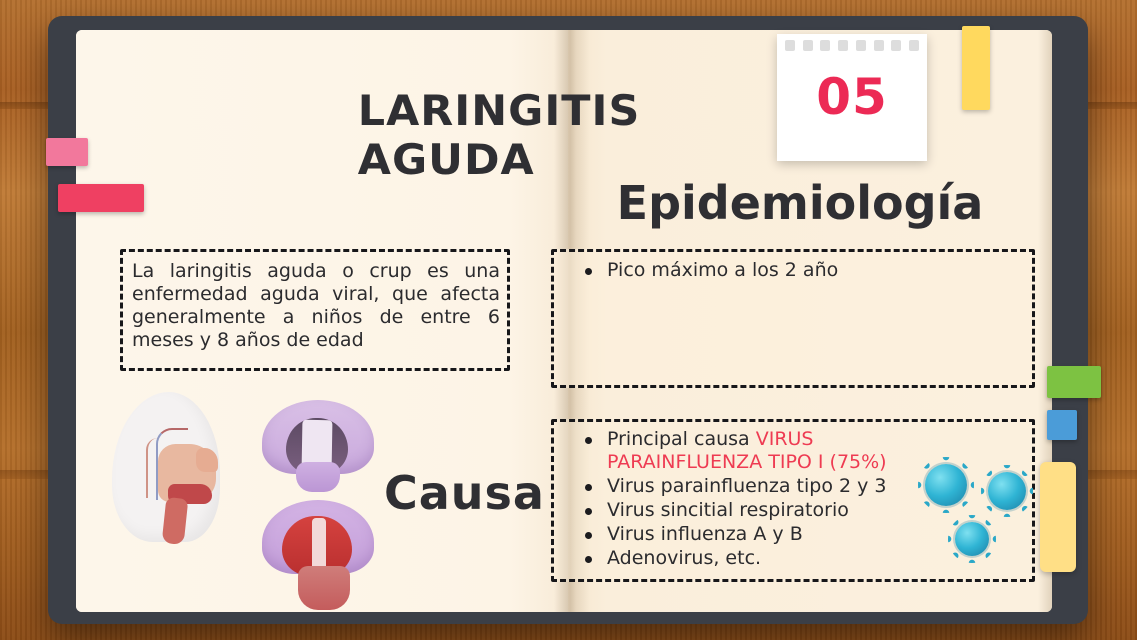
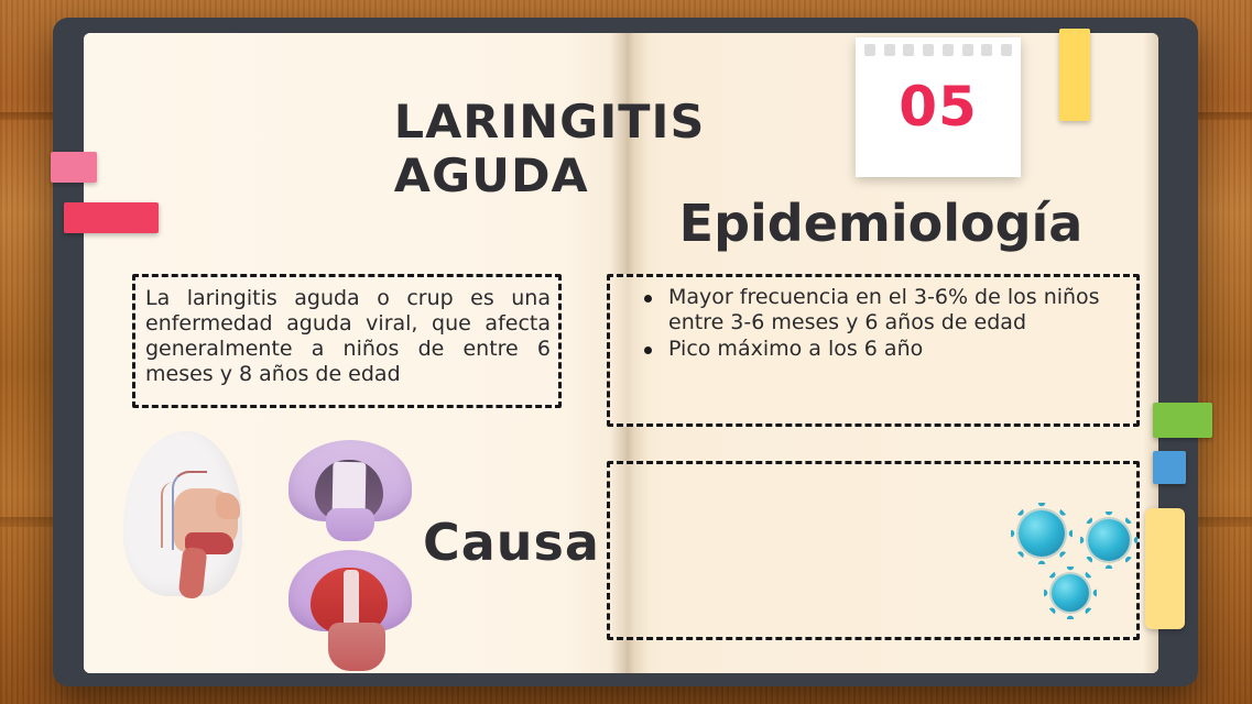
  05
  LARINGITIS AGUDA
  Epidemiología
  Causa
  La laringitis aguda o crup es una enfermedad aguda viral, que afecta generalmente a niños de entre 6 meses y 8 años de edad
+ Mayor frecuencia en el 3-6% de los niños entre 3-6 meses y 6 años de edad
- Pico máximo a los 2 año
+ Pico máximo a los 6 año
- Principal causa VIRUS PARAINFLUENZA TIPO I (75%)
- Virus parainfluenza tipo 2 y 3
- Virus sincitial respiratorio
- Virus influenza A y B
- Adenovirus, etc.
